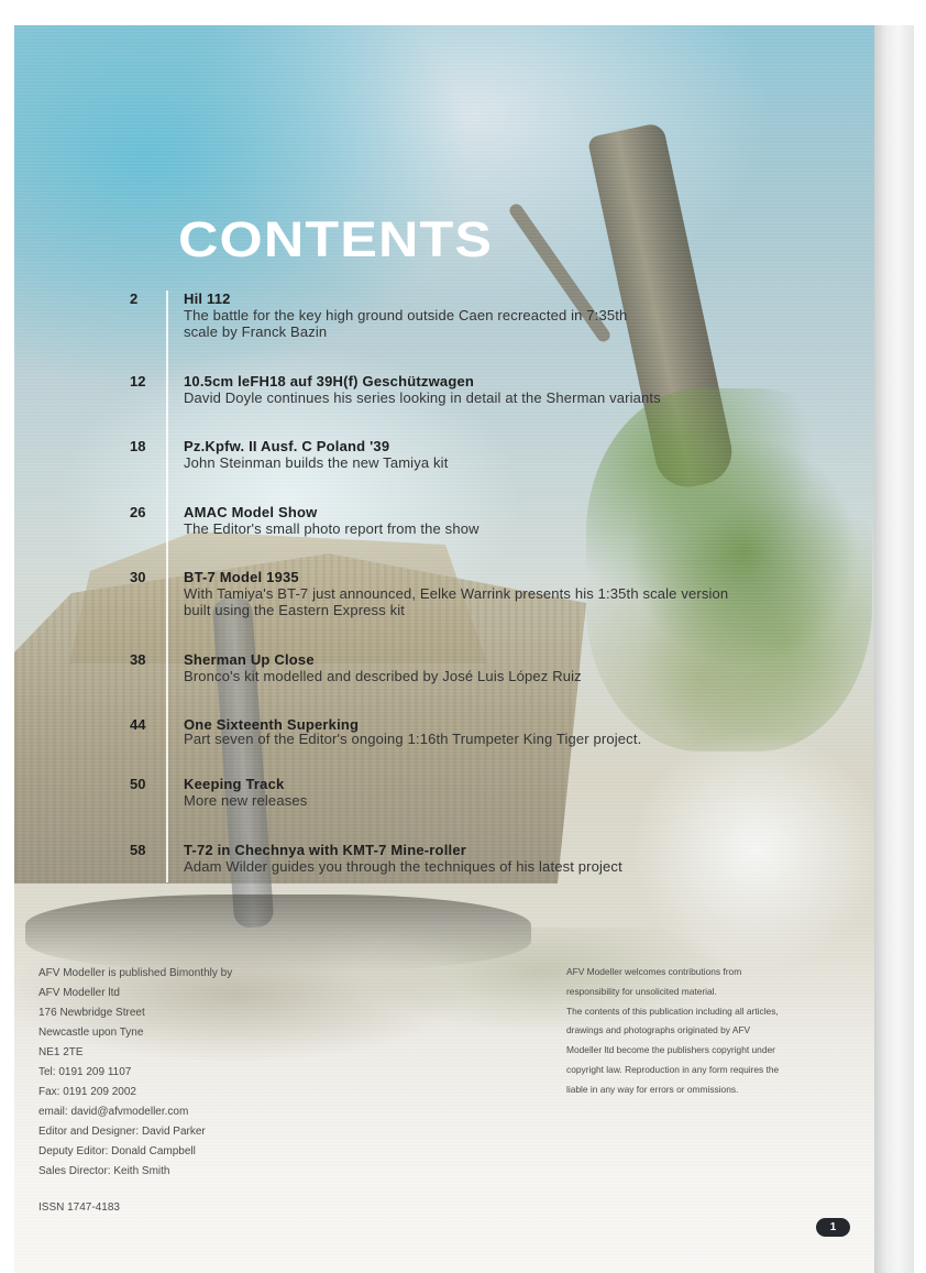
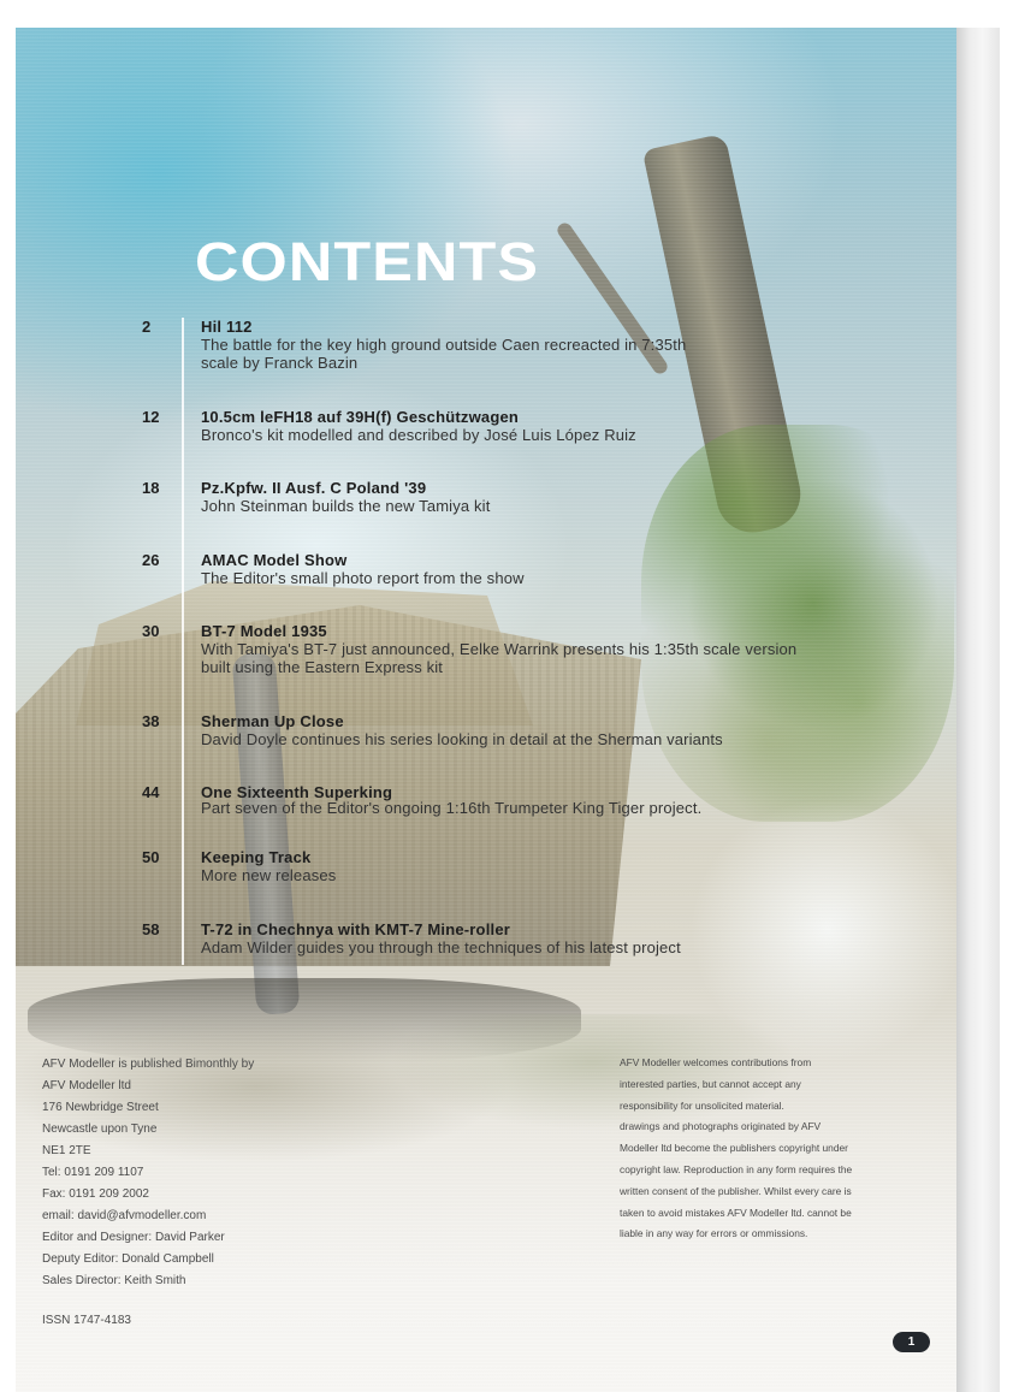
  CONTENTS
  2
  Hil 112
  The battle for the key high ground outside Caen recreacted in 7:35th scale by Franck Bazin
  12
  10.5cm leFH18 auf 39H(f) Geschützwagen
- David Doyle continues his series looking in detail at the Sherman variants
+ Bronco's kit modelled and described by José Luis López Ruiz
  18
  Pz.Kpfw. II Ausf. C Poland '39
  John Steinman builds the new Tamiya kit
  26
  AMAC Model Show
  The Editor's small photo report from the show
  30
  BT-7 Model 1935
  With Tamiya's BT-7 just announced, Eelke Warrink presents his 1:35th scale version built using the Eastern Express kit
  38
  Sherman Up Close
- Bronco's kit modelled and described by José Luis López Ruiz
+ David Doyle continues his series looking in detail at the Sherman variants
  44
  One Sixteenth Superking
  Part seven of the Editor's ongoing 1:16th Trumpeter King Tiger project.
  50
  Keeping Track
  More new releases
  58
  T-72 in Chechnya with KMT-7 Mine-roller
  Adam Wilder guides you through the techniques of his latest project
  AFV Modeller is published Bimonthly by
  AFV Modeller ltd
  176 Newbridge Street
  Newcastle upon Tyne
  NE1 2TE
  Tel: 0191 209 1107
  Fax: 0191 209 2002
  email: david@afvmodeller.com
  Editor and Designer: David Parker
  Deputy Editor: Donald Campbell
  Sales Director: Keith Smith
  ISSN 1747-4183
  AFV Modeller welcomes contributions from
+ interested parties, but cannot accept any
  responsibility for unsolicited material.
- The contents of this publication including all articles,
  drawings and photographs originated by AFV
  Modeller ltd become the publishers copyright under
  copyright law. Reproduction in any form requires the
+ written consent of the publisher. Whilst every care is
+ taken to avoid mistakes AFV Modeller ltd. cannot be
  liable in any way for errors or ommissions.
  1
